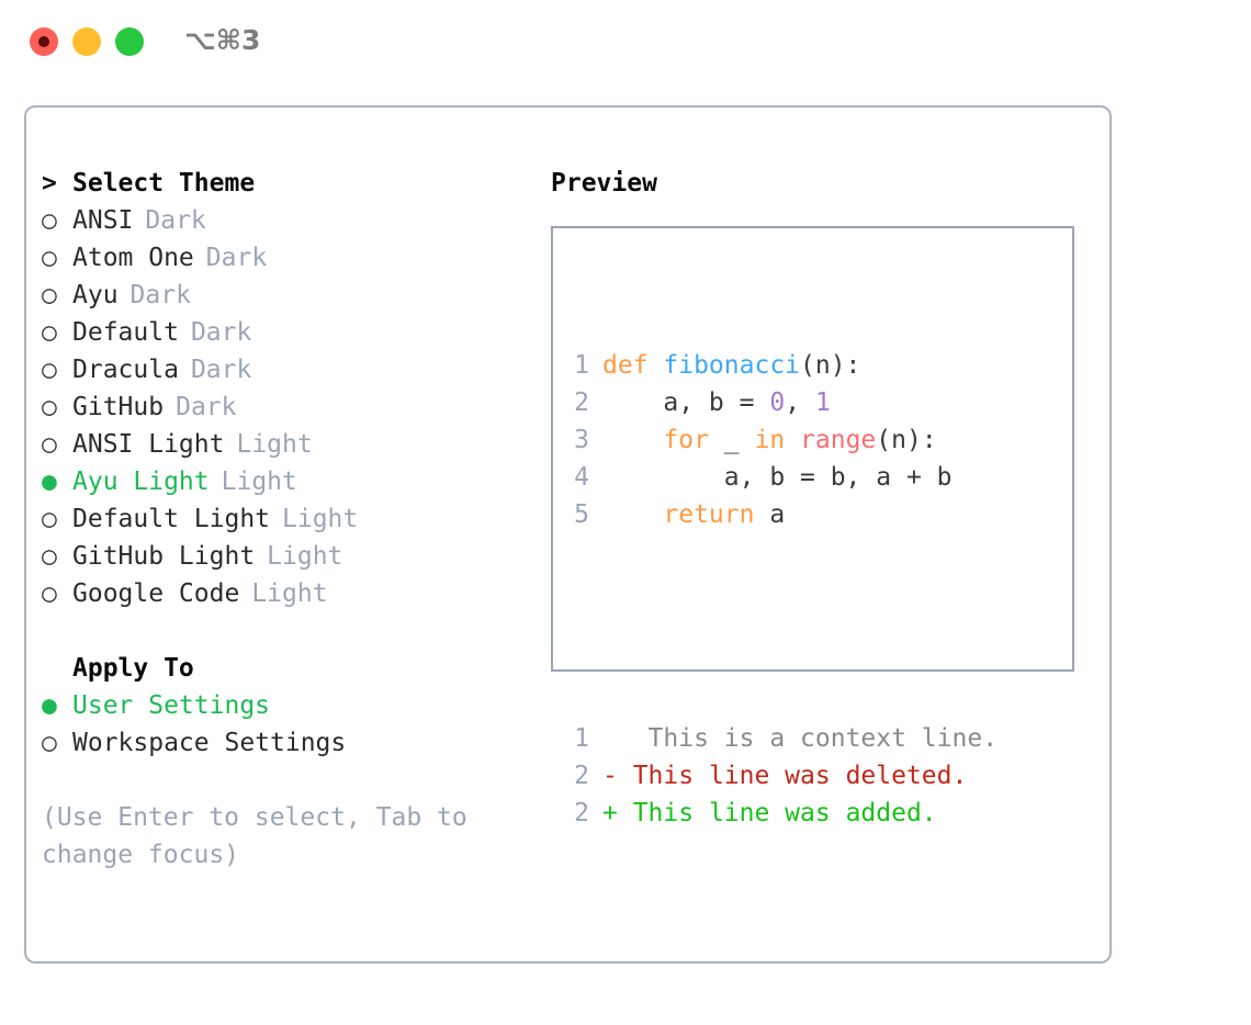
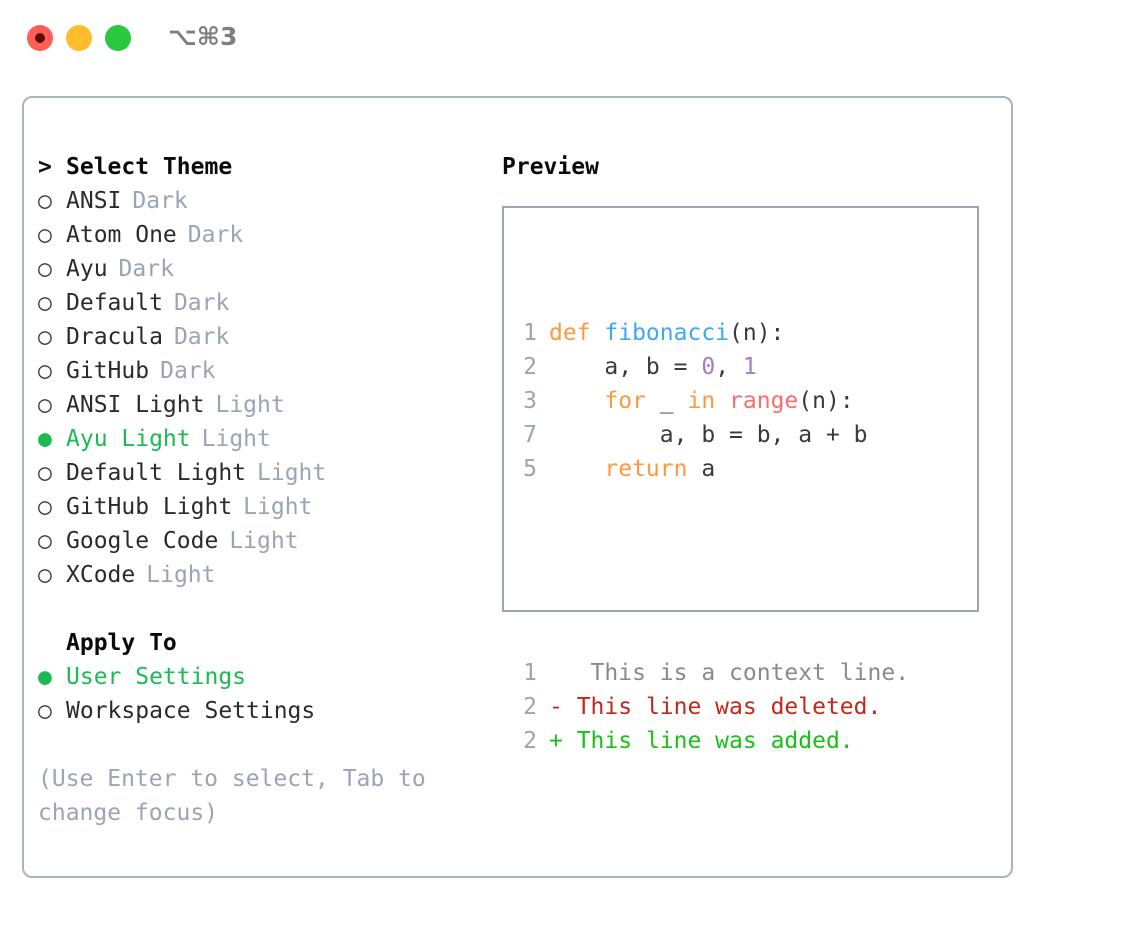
  ⌥⌘3
  > Select Theme
  ○ ANSI Dark
  ○ Atom One Dark
  ○ Ayu Dark
  ○ Default Dark
  ○ Dracula Dark
  ○ GitHub Dark
  ○ ANSI Light Light
  ● Ayu Light Light
  ○ Default Light Light
  ○ GitHub Light Light
  ○ Google Code Light
+ ○ XCode Light
  Apply To
  ● User Settings
  ○ Workspace Settings
  (Use Enter to select, Tab to change focus)
  Preview
  1 def fibonacci(n):
  2 a, b = 0, 1
  3 for _ in range(n):
- 4 a, b = b, a + b
+ 7 a, b = b, a + b
  5 return a
  1 This is a context line.
  2 - This line was deleted.
  2 + This line was added.
